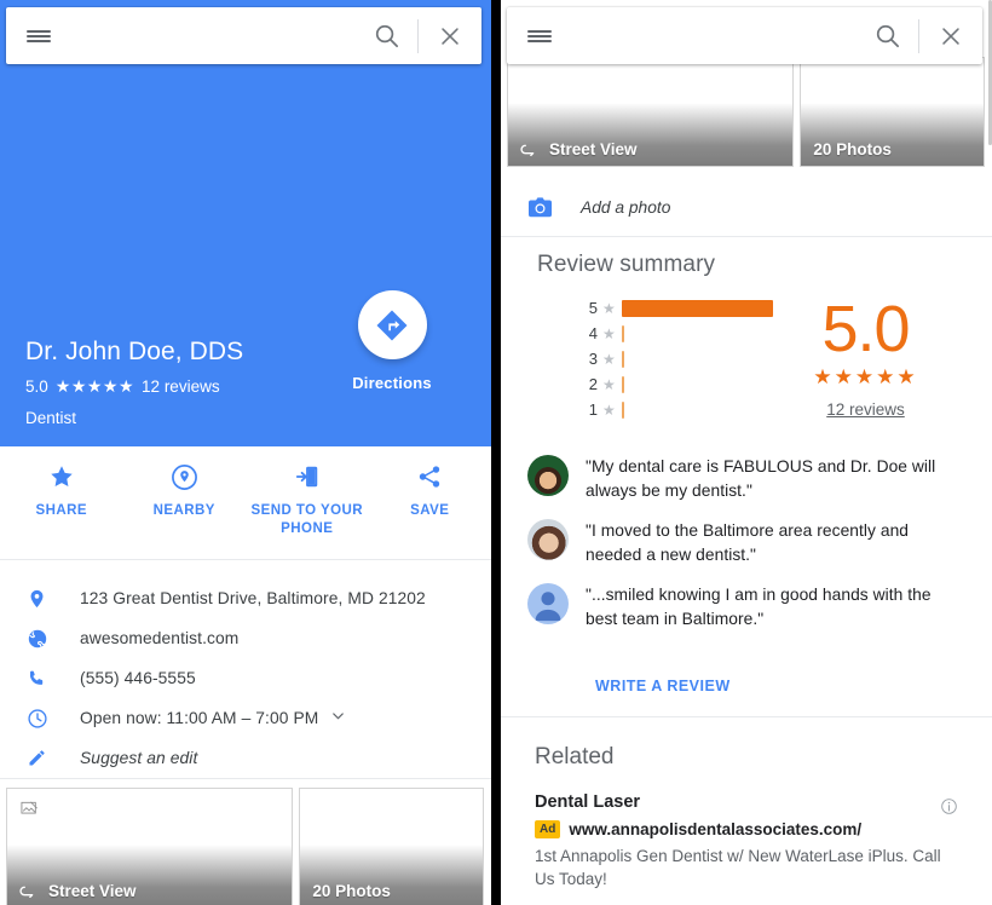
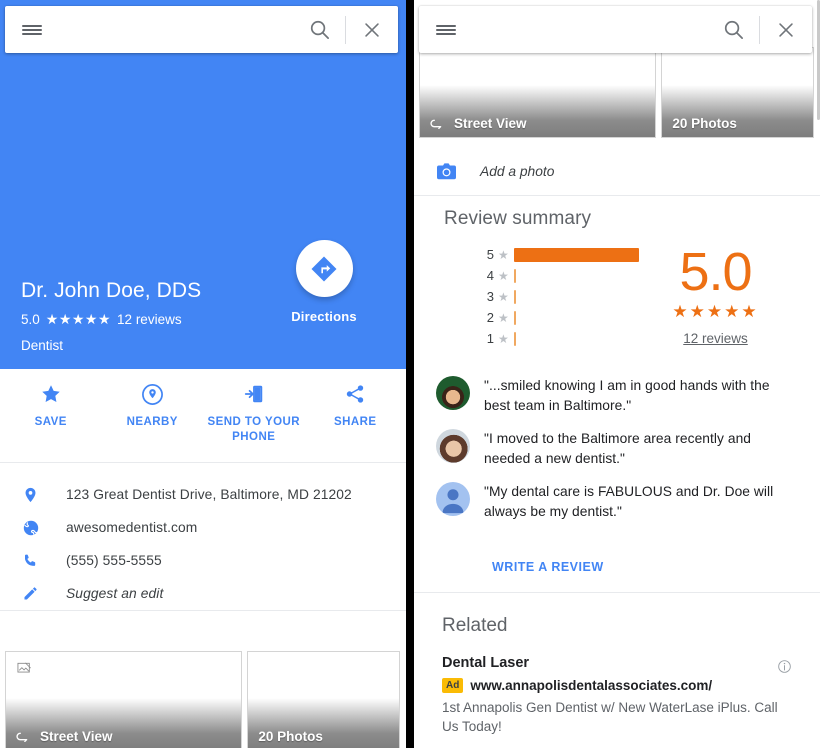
  Dr. John Doe, DDS
  5.0
  ★★★★★
  12 reviews
  Dentist
  Directions
- SHARE
+ SAVE
  NEARBY
  SEND TO YOUR PHONE
- SAVE
+ SHARE
  123 Great Dentist Drive, Baltimore, MD 21202
  awesomedentist.com
- (555) 446-5555
+ (555) 555-5555
- Open now: 11:00 AM – 7:00 PM
  Suggest an edit
  Street View
  20 Photos
  Street View
  20 Photos
  Add a photo
  Review summary
  5
  ★
  4
  ★
  3
  ★
  2
  ★
  1
  ★
  5.0
  ★★★★★
  12 reviews
- "My dental care is FABULOUS and Dr. Doe will always be my dentist."
+ "...smiled knowing I am in good hands with the best team in Baltimore."
  "I moved to the Baltimore area recently and needed a new dentist."
- "...smiled knowing I am in good hands with the best team in Baltimore."
+ "My dental care is FABULOUS and Dr. Doe will always be my dentist."
  WRITE A REVIEW
  Related
  Dental Laser
  Ad
  www.annapolisdentalassociates.com/
  1st Annapolis Gen Dentist w/ New WaterLase iPlus. Call Us Today!
